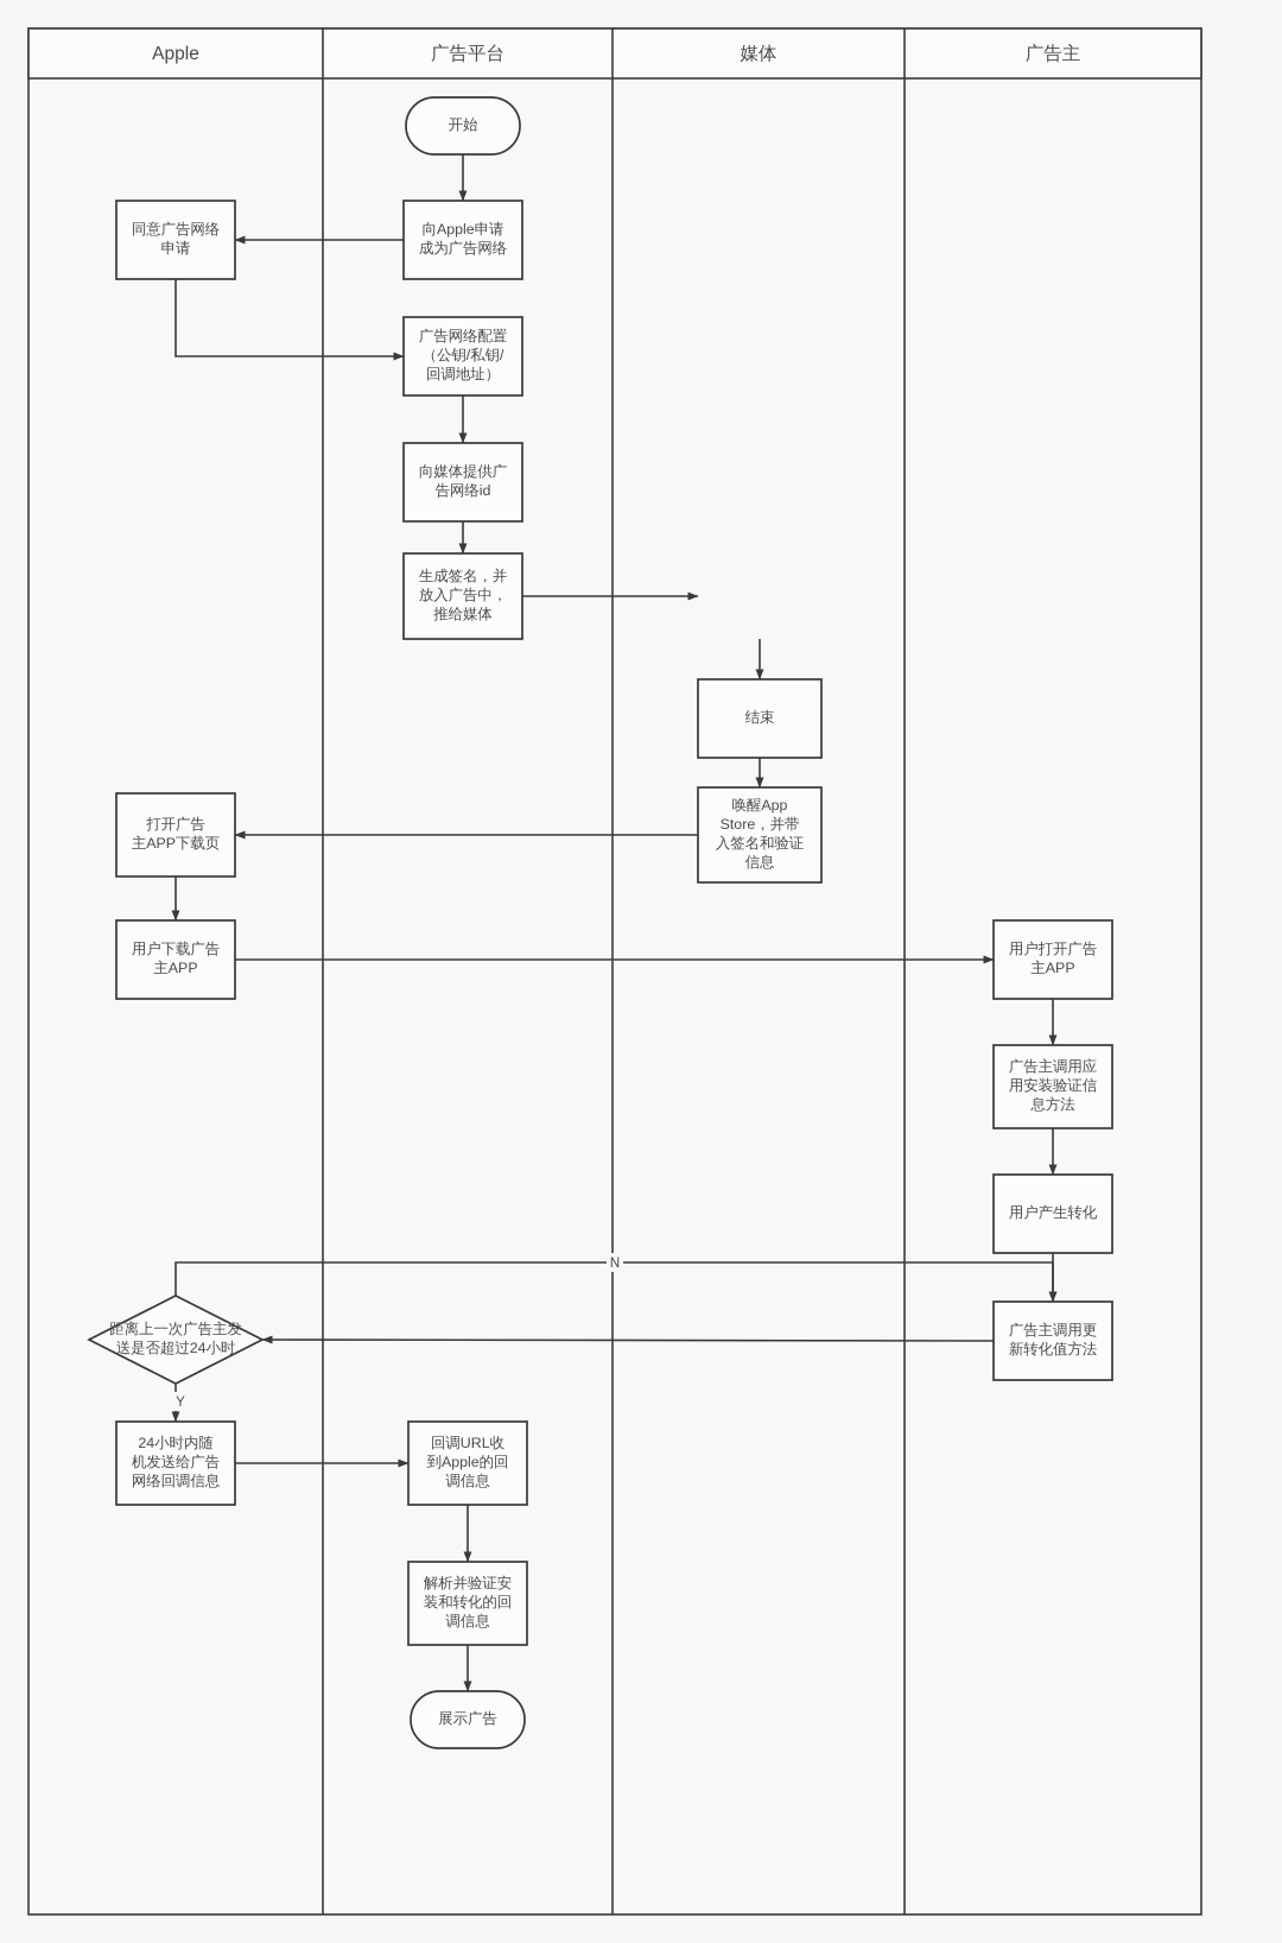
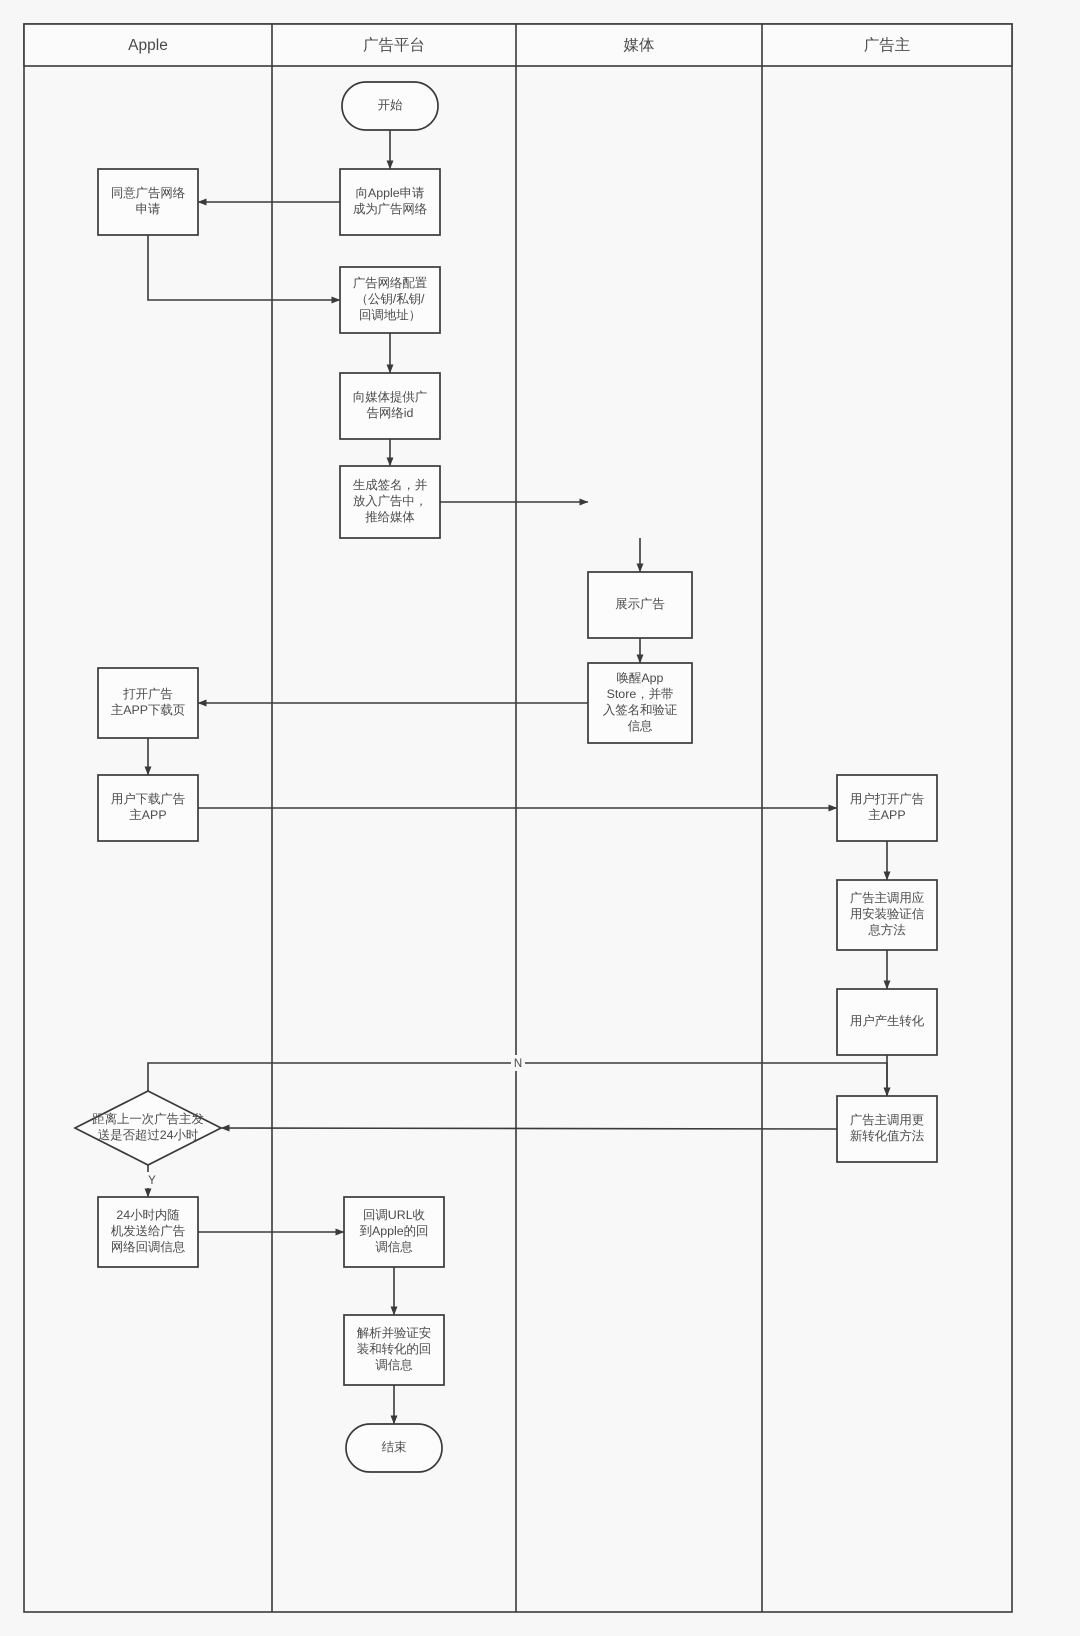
  Apple
  广告平台
  媒体
  广告主
  开始
  向Apple申请成为广告网络
  同意广告网络申请
  广告网络配置（公钥/私钥/ 回调地址）
  向媒体提供广告网络id
  生成签名，并放入广告中，推给媒体
- 结束
+ 展示广告
  唤醒App Store，并带入签名和验证信息
  打开广告主APP下载页
  用户下载广告主APP
  用户打开广告主APP
  广告主调用应用安装验证信息方法
  用户产生转化
  广告主调用更新转化值方法
  距离上一次广告主发送是否超过24小时
  24小时内随机发送给广告网络回调信息
  回调URL收到Apple的回调信息
  解析并验证安装和转化的回调信息
- 展示广告
+ 结束
  N
  Y
